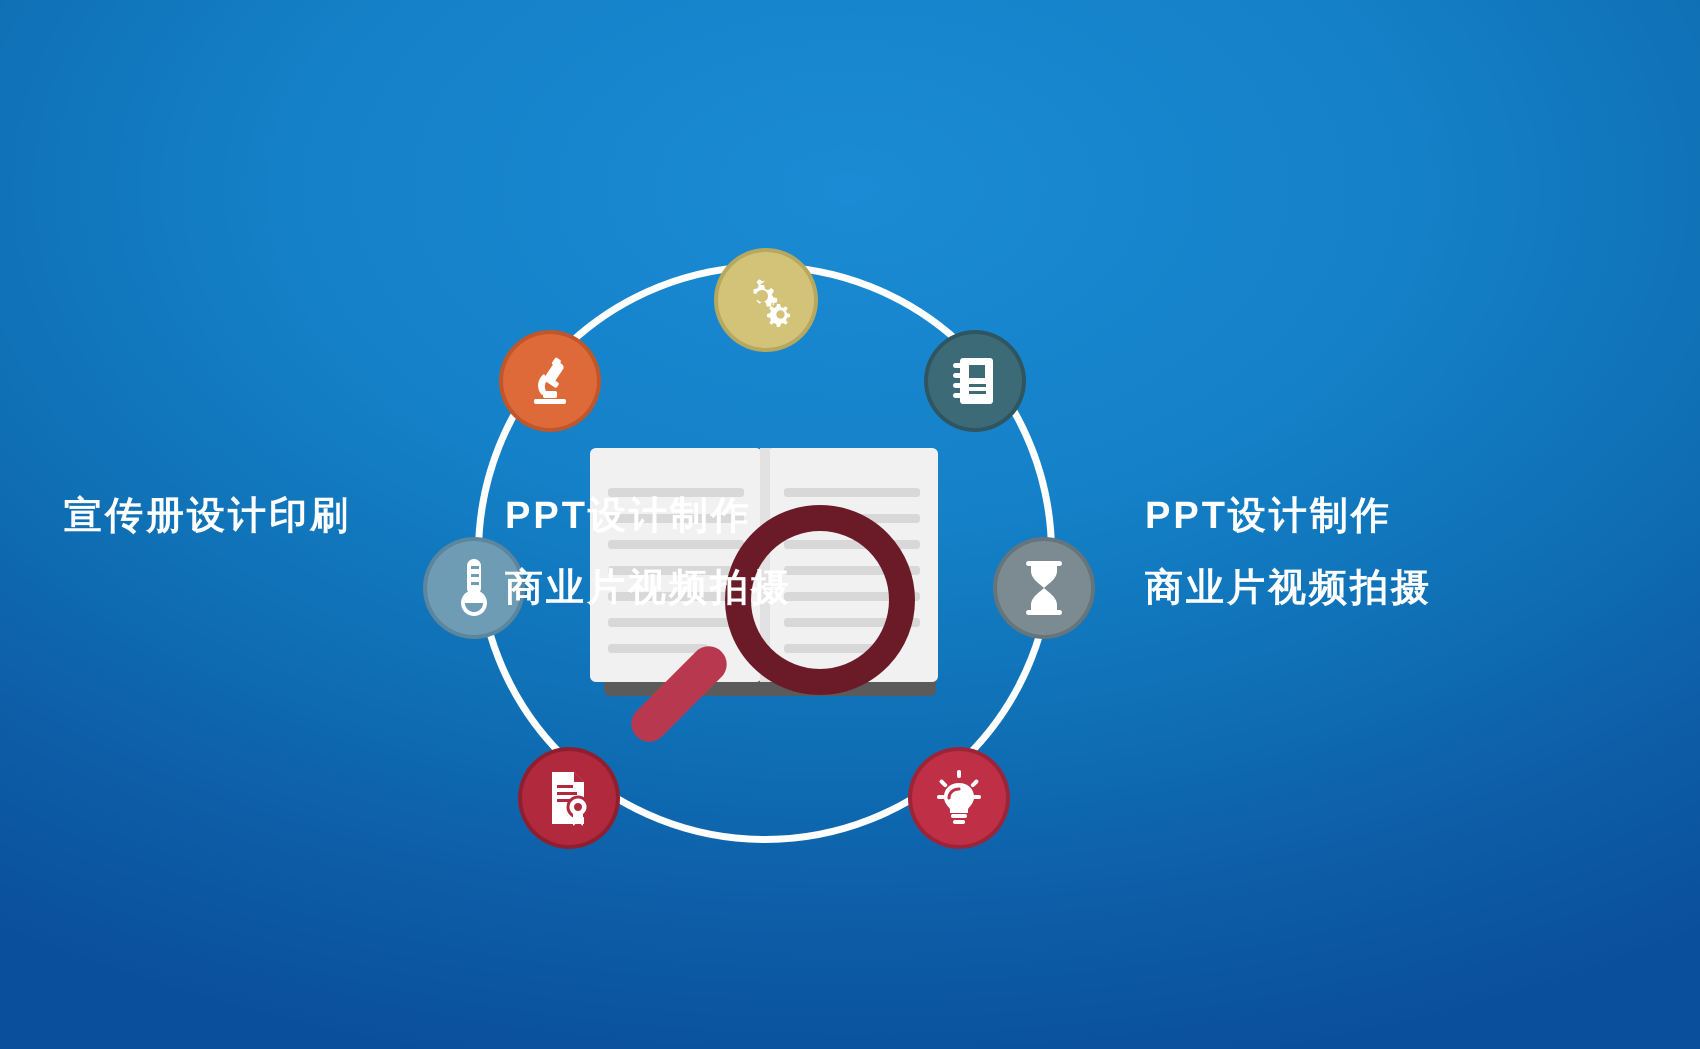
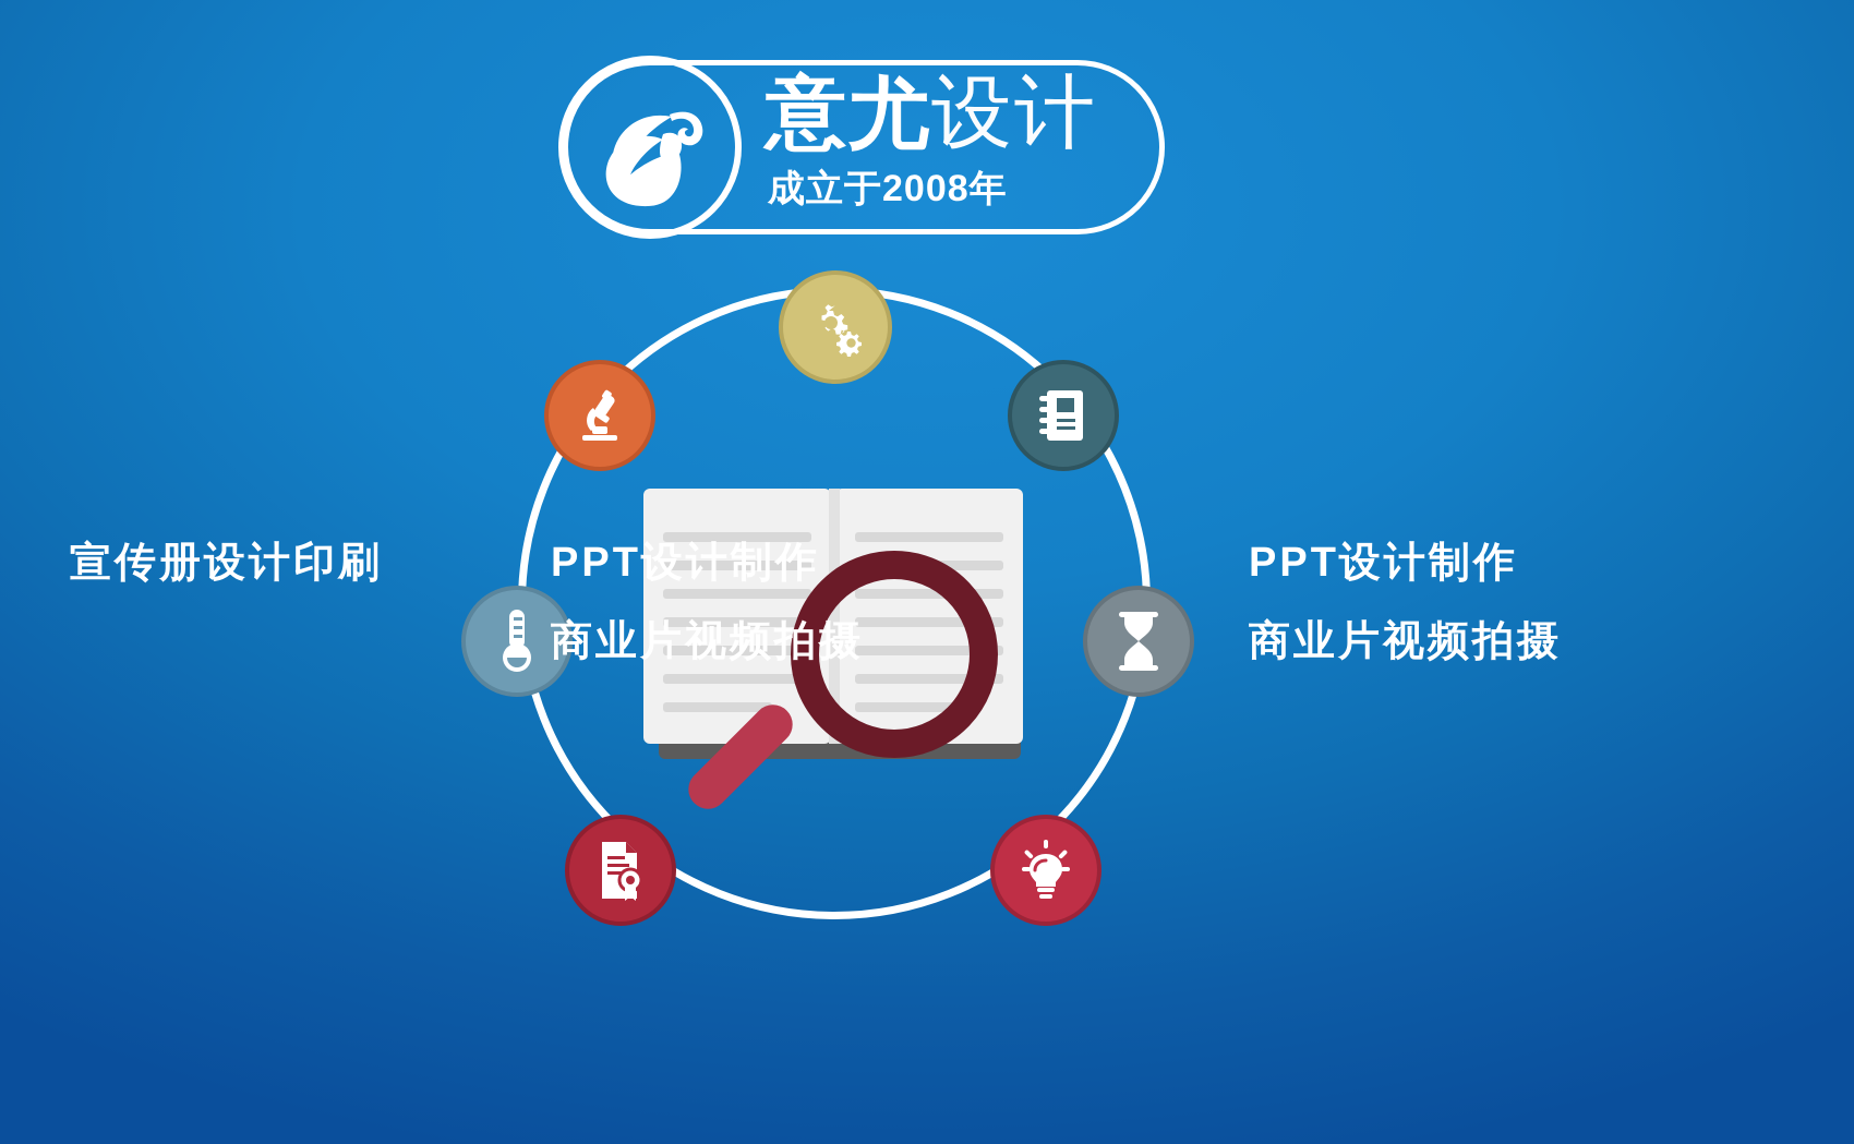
+ 意尤设计
+ 成立于2008年
  宣传册设计印刷
  PPT设计制作
  商业片视频拍摄
  PPT设计制作
  商业片视频拍摄
